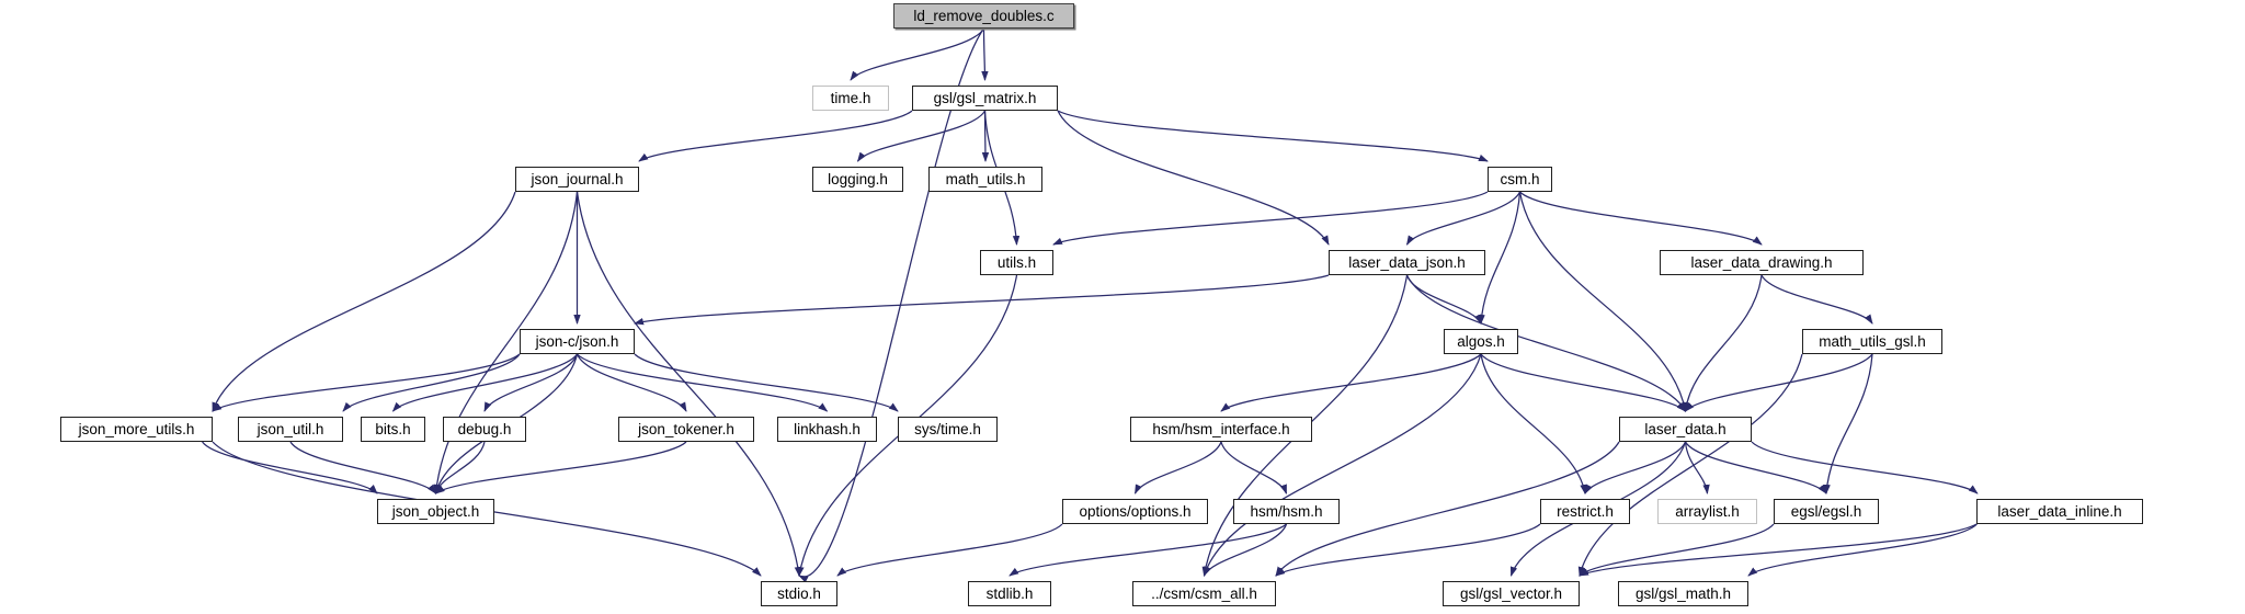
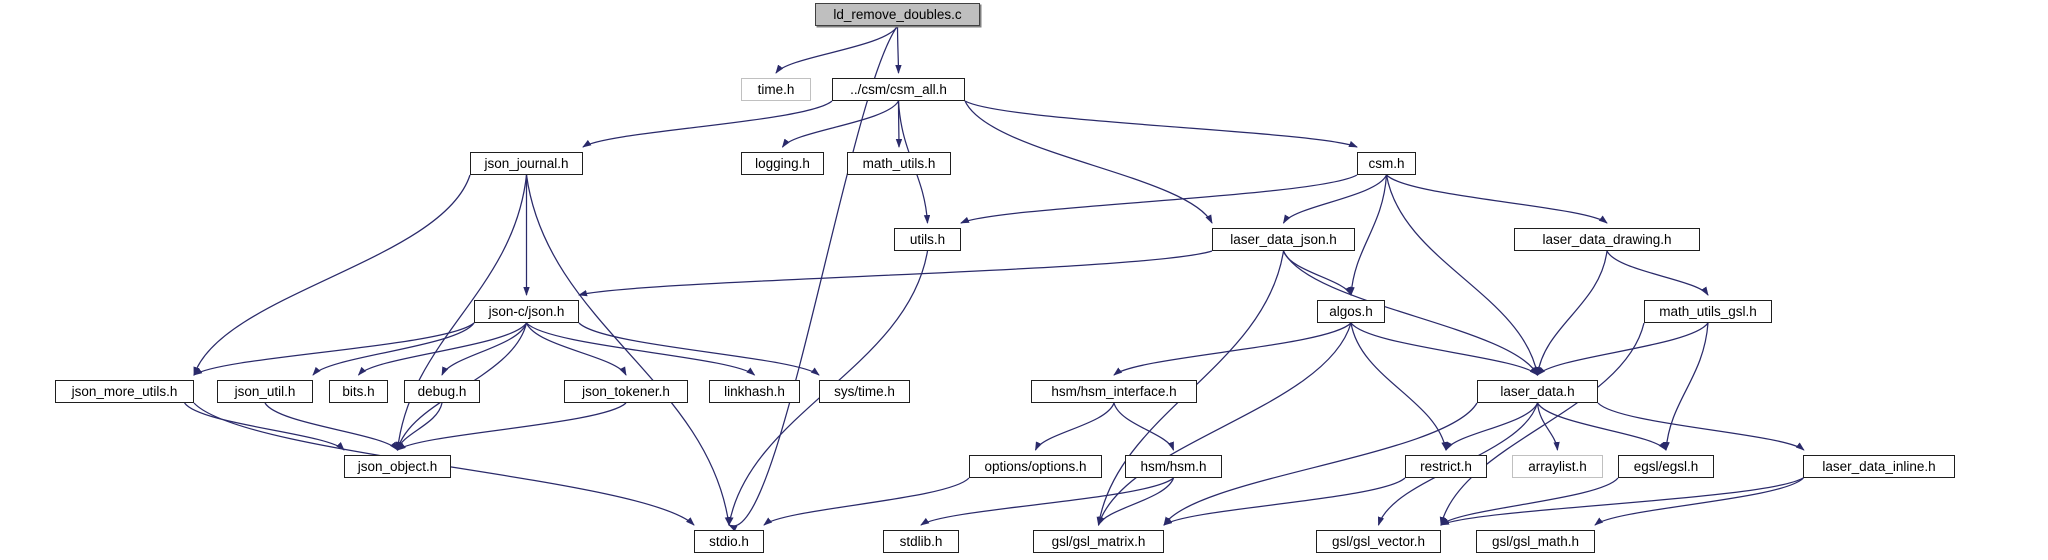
  ld_remove_doubles.c
  time.h
- gsl/gsl_matrix.h
+ ../csm/csm_all.h
  json_journal.h
  logging.h
  math_utils.h
  csm.h
  utils.h
  laser_data_json.h
  laser_data_drawing.h
  json-c/json.h
  algos.h
  math_utils_gsl.h
  json_more_utils.h
  json_util.h
  bits.h
  debug.h
  json_tokener.h
  linkhash.h
  sys/time.h
  hsm/hsm_interface.h
  laser_data.h
  json_object.h
  options/options.h
  hsm/hsm.h
  restrict.h
  arraylist.h
  egsl/egsl.h
  laser_data_inline.h
  stdio.h
  stdlib.h
- ../csm/csm_all.h
+ gsl/gsl_matrix.h
  gsl/gsl_vector.h
  gsl/gsl_math.h
